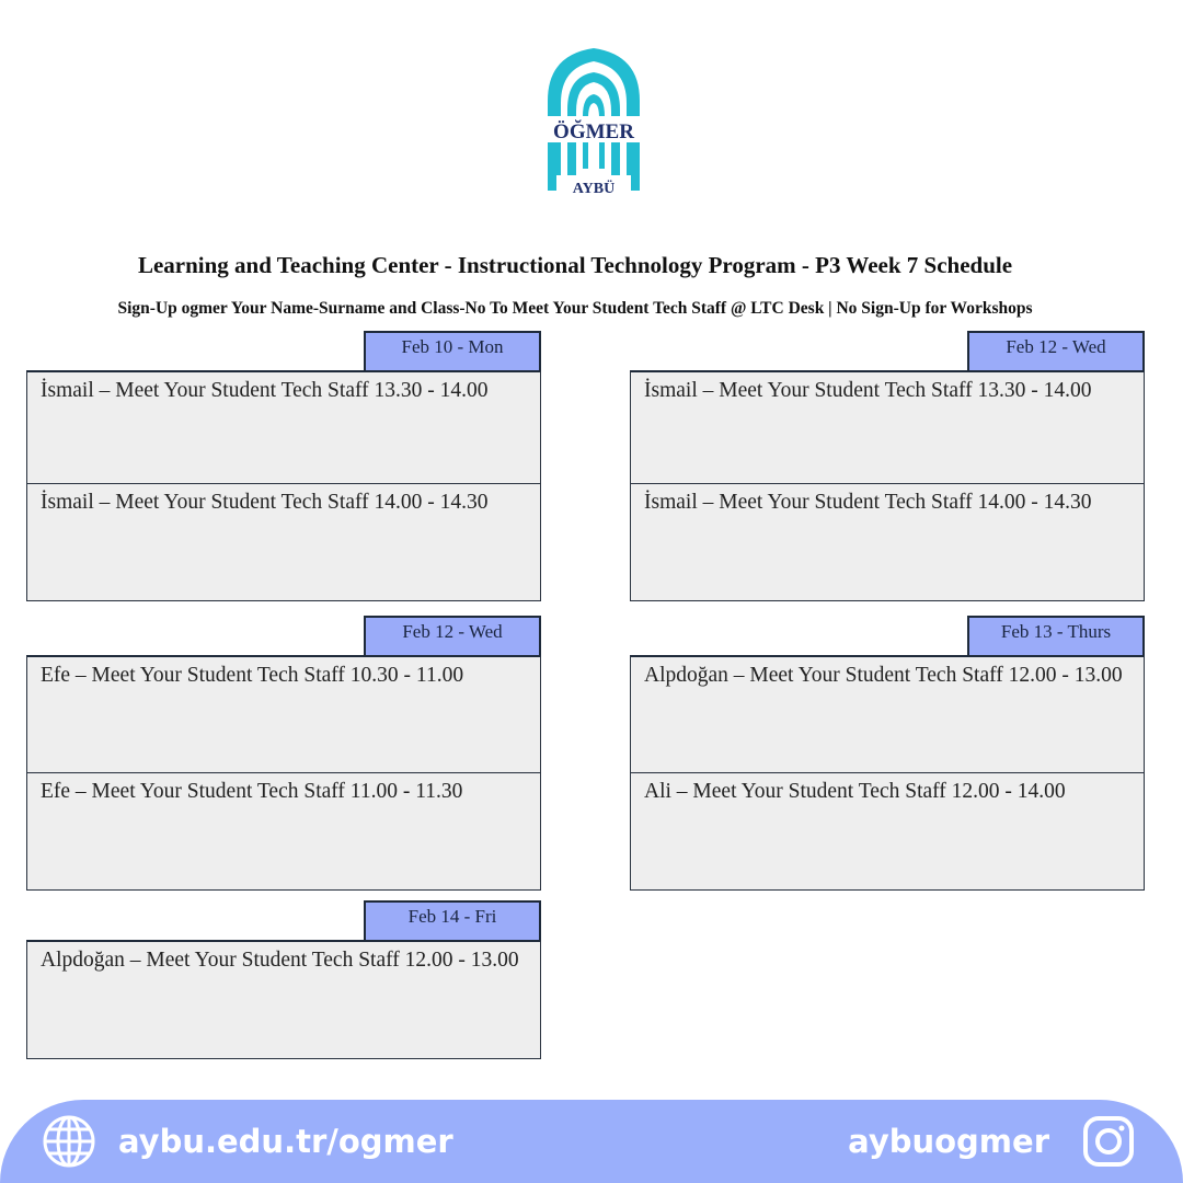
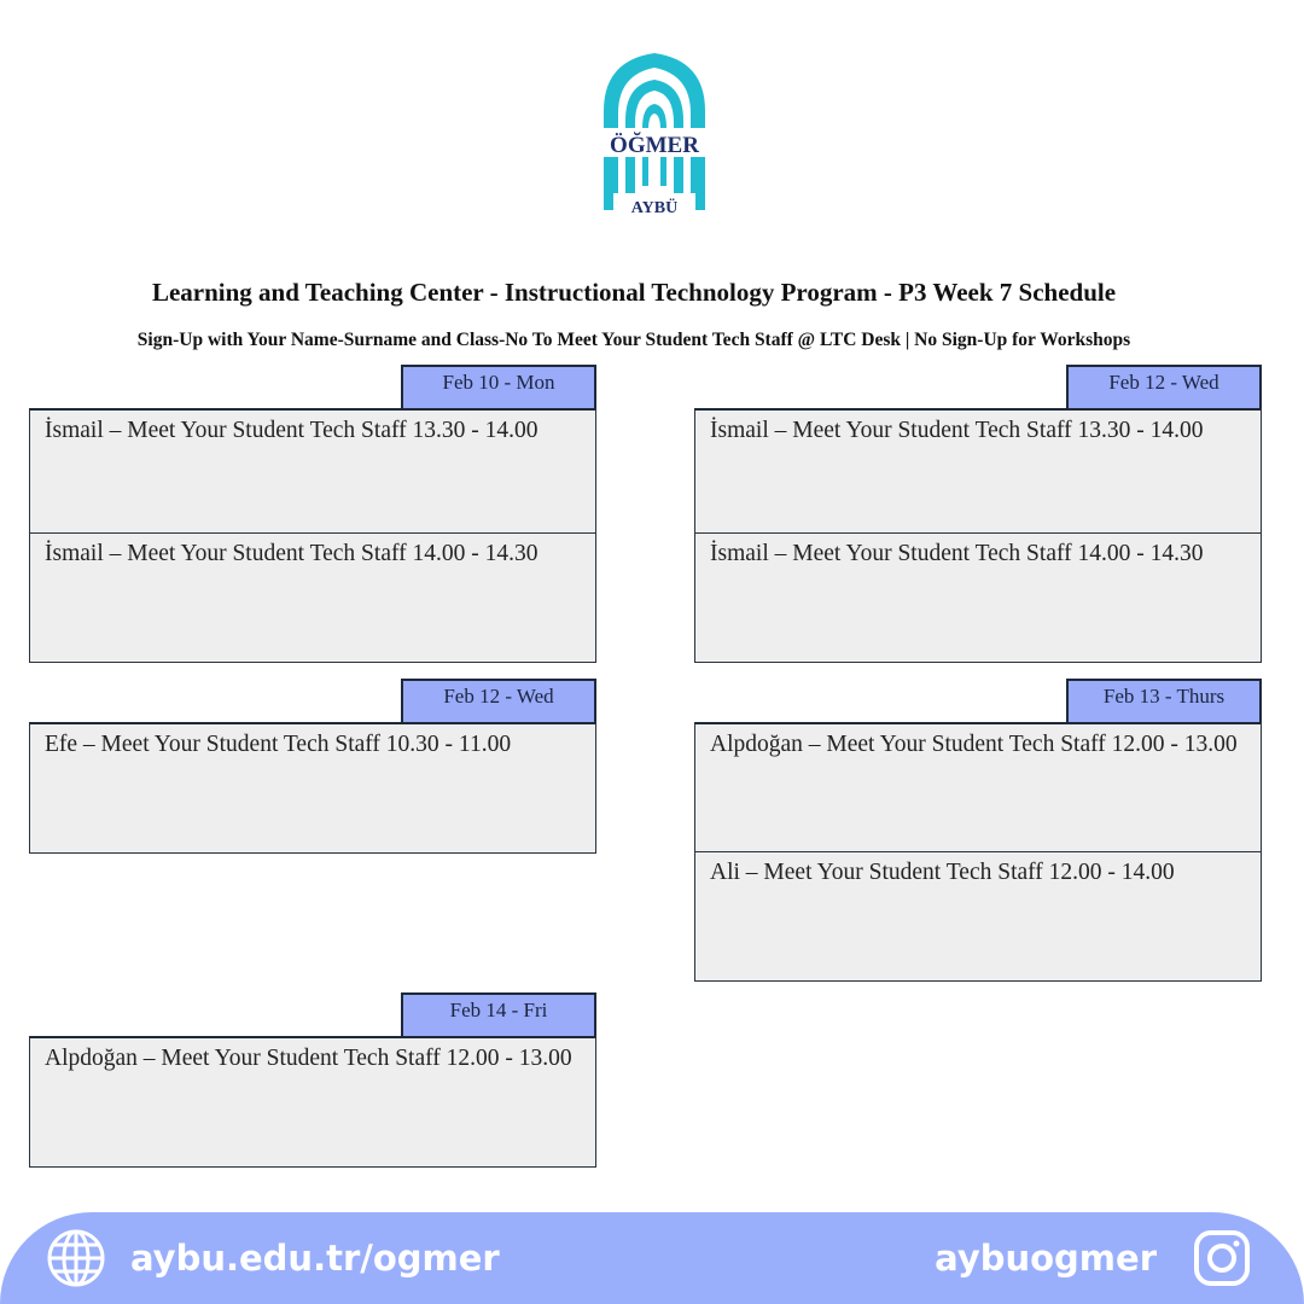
  ÖĞMER
  AYBÜ
  Learning and Teaching Center - Instructional Technology Program - P3 Week 7 Schedule
- Sign-Up ogmer Your Name-Surname and Class-No To Meet Your Student Tech Staff @ LTC Desk | No Sign-Up for Workshops
+ Sign-Up with Your Name-Surname and Class-No To Meet Your Student Tech Staff @ LTC Desk | No Sign-Up for Workshops
  Feb 10 - Mon
  İsmail – Meet Your Student Tech Staff 13.30 - 14.00
  İsmail – Meet Your Student Tech Staff 14.00 - 14.30
  Feb 12 - Wed
  İsmail – Meet Your Student Tech Staff 13.30 - 14.00
  İsmail – Meet Your Student Tech Staff 14.00 - 14.30
  Feb 12 - Wed
  Efe – Meet Your Student Tech Staff 10.30 - 11.00
- Efe – Meet Your Student Tech Staff 11.00 - 11.30
  Feb 13 - Thurs
  Alpdoğan – Meet Your Student Tech Staff 12.00 - 13.00
  Ali – Meet Your Student Tech Staff 12.00 - 14.00
  Feb 14 - Fri
  Alpdoğan – Meet Your Student Tech Staff 12.00 - 13.00
  aybu.edu.tr/ogmer
  aybuogmer
